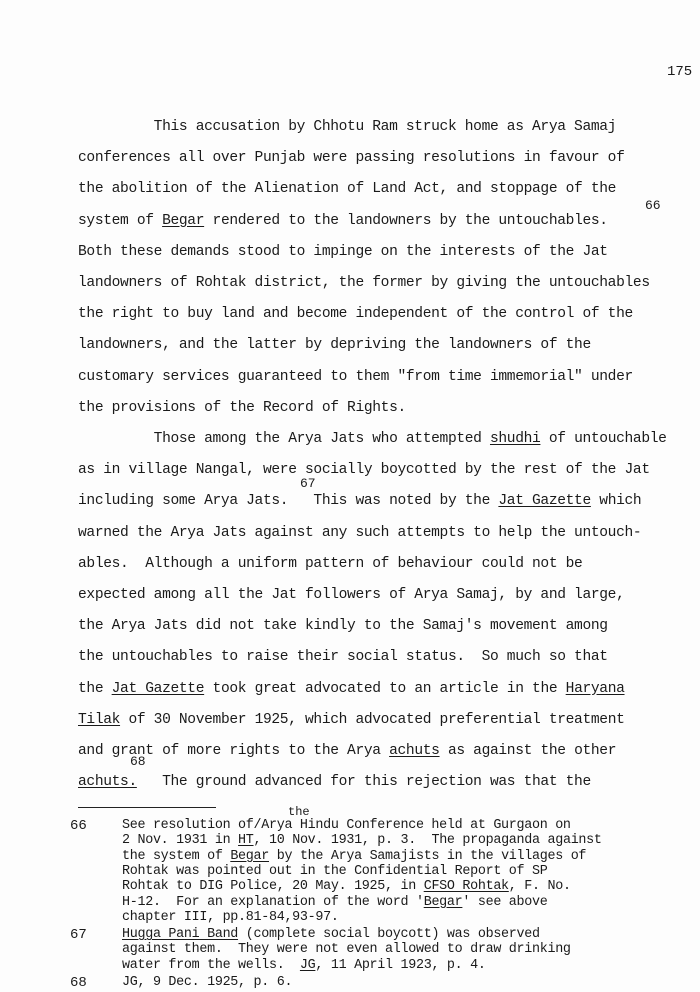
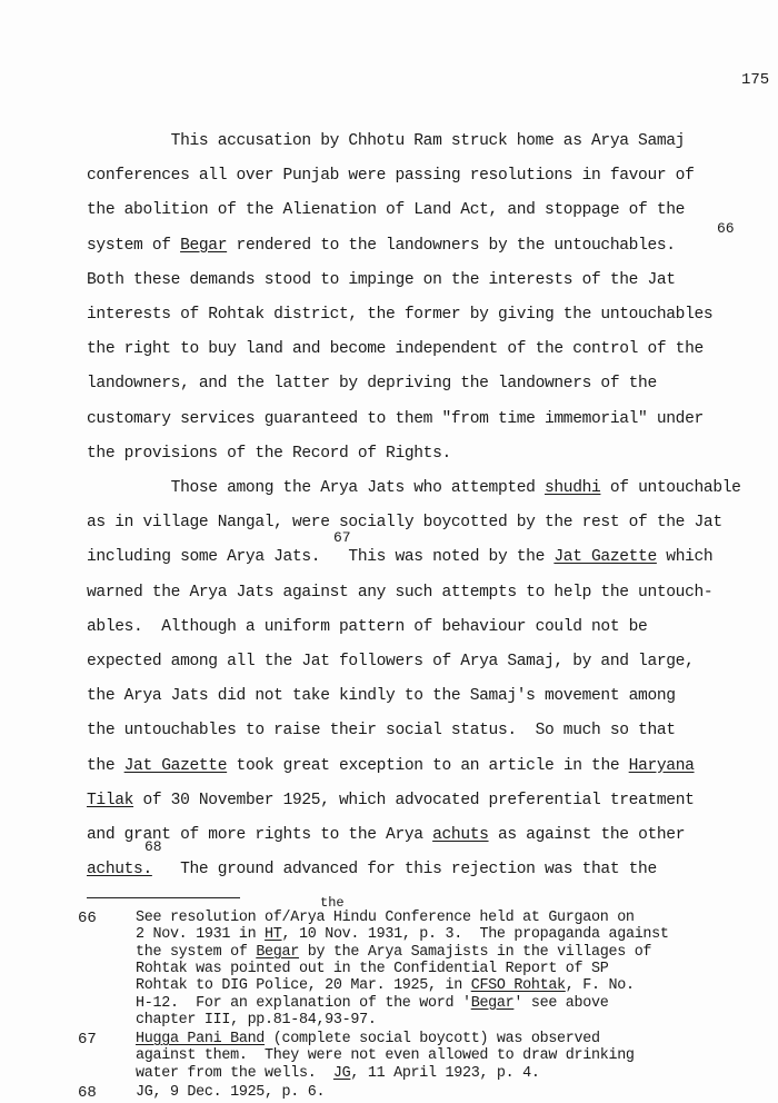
  175
  This accusation by Chhotu Ram struck home as Arya Samaj
  conferences all over Punjab were passing resolutions in favour of
  the abolition of the Alienation of Land Act, and stoppage of the
  system of Begar rendered to the landowners by the untouchables.
  Both these demands stood to impinge on the interests of the Jat
- landowners of Rohtak district, the former by giving the untouchables
+ interests of Rohtak district, the former by giving the untouchables
  the right to buy land and become independent of the control of the
  landowners, and the latter by depriving the landowners of the
  customary services guaranteed to them "from time immemorial" under
  the provisions of the Record of Rights.
  Those among the Arya Jats who attempted shudhi of untouchable
  as in village Nangal, were socially boycotted by the rest of the Jat
  including some Arya Jats. This was noted by the Jat Gazette which
  warned the Arya Jats against any such attempts to help the untouch-
  ables. Although a uniform pattern of behaviour could not be
  expected among all the Jat followers of Arya Samaj, by and large,
  the Arya Jats did not take kindly to the Samaj's movement among
  the untouchables to raise their social status. So much so that
- the Jat Gazette took great advocated to an article in the Haryana
+ the Jat Gazette took great exception to an article in the Haryana
  Tilak of 30 November 1925, which advocated preferential treatment
  and grant of more rights to the Arya achuts as against the other
  achuts. The ground advanced for this rejection was that the
  66
  67
  68
  the
  66
  67
  68
  See resolution of/Arya Hindu Conference held at Gurgaon on
  2 Nov. 1931 in HT, 10 Nov. 1931, p. 3. The propaganda against
  the system of Begar by the Arya Samajists in the villages of
  Rohtak was pointed out in the Confidential Report of SP
- Rohtak to DIG Police, 20 May. 1925, in CFSO Rohtak, F. No.
+ Rohtak to DIG Police, 20 Mar. 1925, in CFSO Rohtak, F. No.
  H-12. For an explanation of the word 'Begar' see above
  chapter III, pp.81-84,93-97.
  Hugga Pani Band (complete social boycott) was observed
  against them. They were not even allowed to draw drinking
  water from the wells. JG, 11 April 1923, p. 4.
  JG, 9 Dec. 1925, p. 6.
